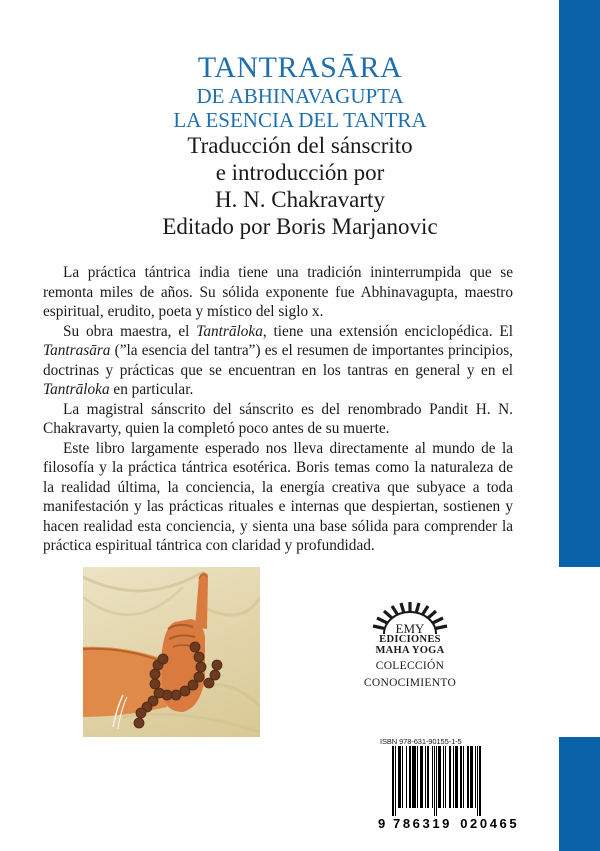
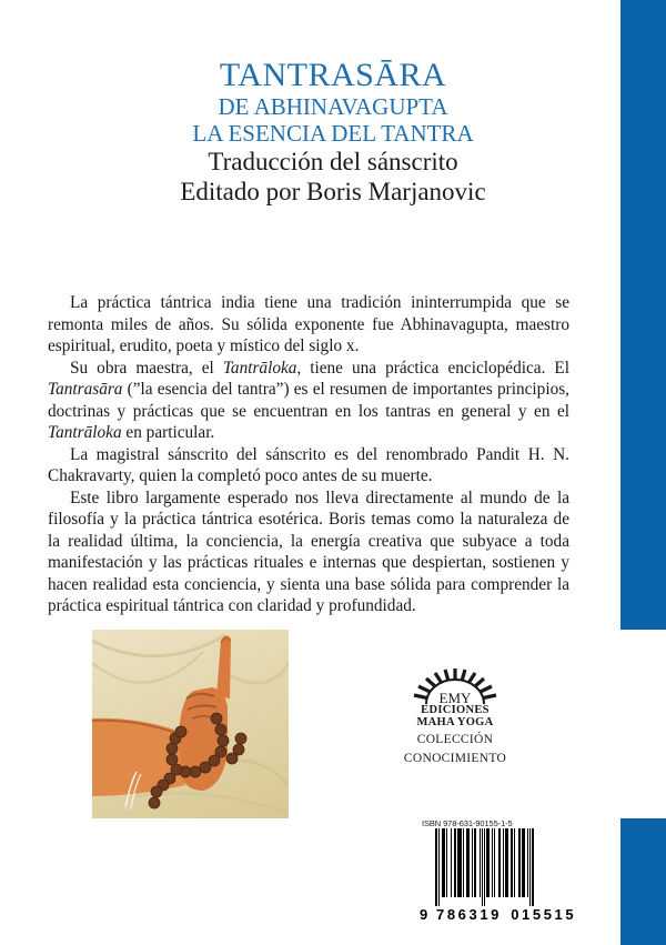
  TANTRASĀRA
  DE ABHINAVAGUPTA
  LA ESENCIA DEL TANTRA
  Traducción del sánscrito
- e introducción por
- H. N. Chakravarty
  Editado por Boris Marjanovic
  La práctica tántrica india tiene una tradición ininterrumpida que se remonta miles de años. Su sólida exponente fue Abhinavagupta, maestro espiritual, erudito, poeta y místico del siglo x.
- Su obra maestra, el Tantrāloka, tiene una extensión enciclopédica. El Tantrasāra (”la esencia del tantra”) es el resumen de importantes principios, doctrinas y prácticas que se encuentran en los tantras en general y en el Tantrāloka en particular.
+ Su obra maestra, el Tantrāloka, tiene una práctica enciclopédica. El Tantrasāra (”la esencia del tantra”) es el resumen de importantes principios, doctrinas y prácticas que se encuentran en los tantras en general y en el Tantrāloka en particular.
  La magistral sánscrito del sánscrito es del renombrado Pandit H. N. Chakravarty, quien la completó poco antes de su muerte.
  Este libro largamente esperado nos lleva directamente al mundo de la filosofía y la práctica tántrica esotérica. Boris temas como la naturaleza de la realidad última, la conciencia, la energía creativa que subyace a toda manifestación y las prácticas rituales e internas que despiertan, sostienen y hacen realidad esta conciencia, y sienta una base sólida para comprender la práctica espiritual tántrica con claridad y profundidad.
  EMY
  EDICIONES
  MAHA YOGA
  COLECCIÓN
  CONOCIMIENTO
  ISBN 978-631-90155-1-5
- 9 786319 020465
+ 9 786319 015515
